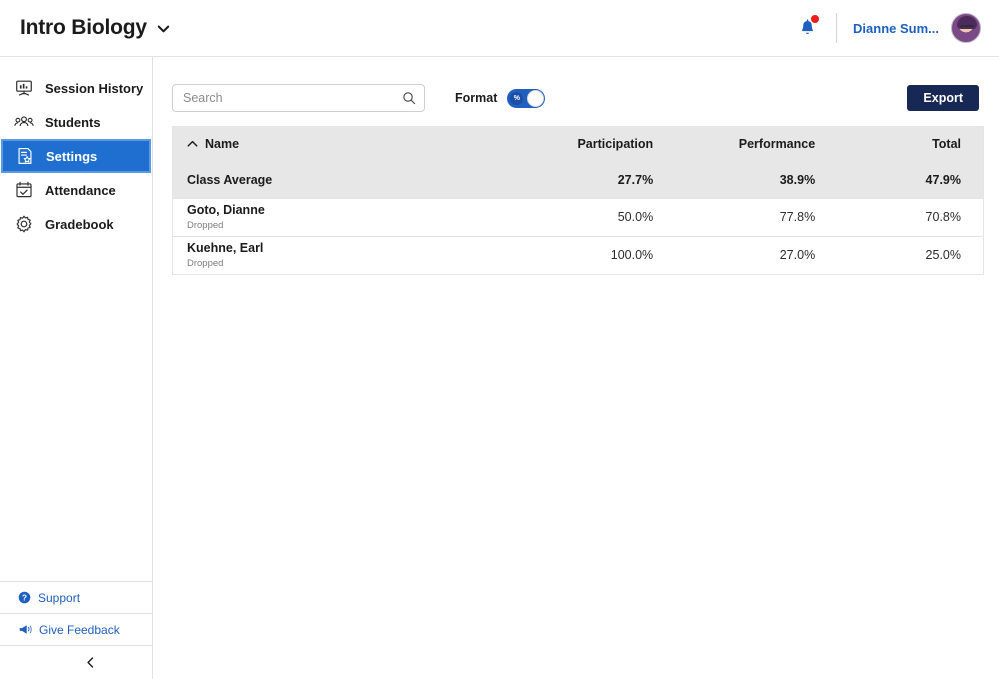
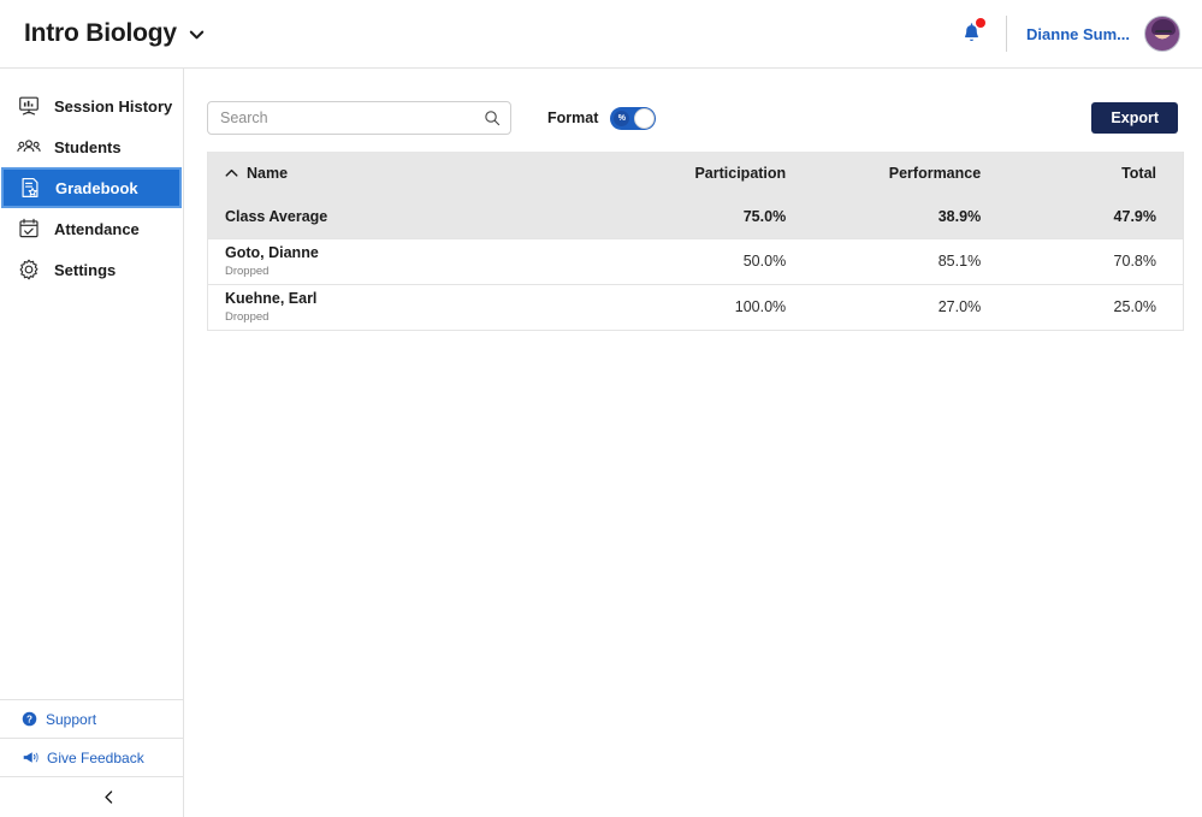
  Intro Biology
  Dianne Sum...
  Session History
  Students
- Settings
+ Gradebook
  Attendance
- Gradebook
+ Settings
  ?
  Support
  Give Feedback
  Search
  Format
  Export
  Name	Participation	Performance	Total
- Class Average	27.7%	38.9%	47.9%
+ Class Average	75.0%	38.9%	47.9%
- Goto, Dianne Dropped	50.0%	77.8%	70.8%
+ Goto, Dianne Dropped	50.0%	85.1%	70.8%
  Kuehne, Earl Dropped	100.0%	27.0%	25.0%
